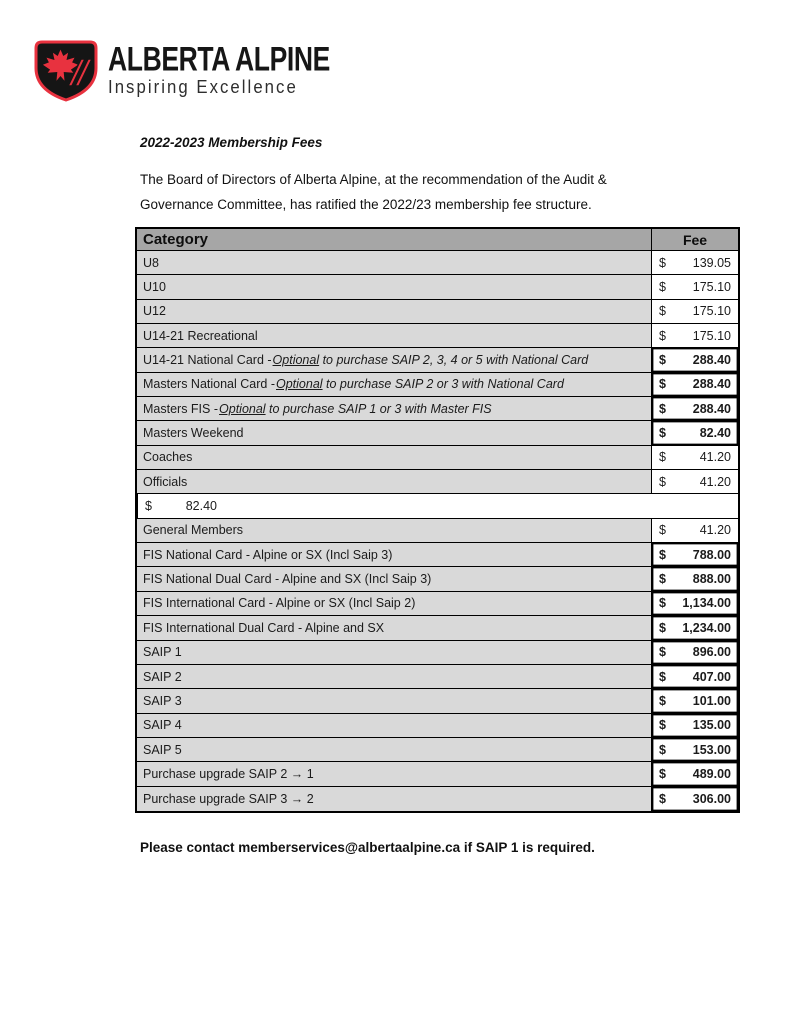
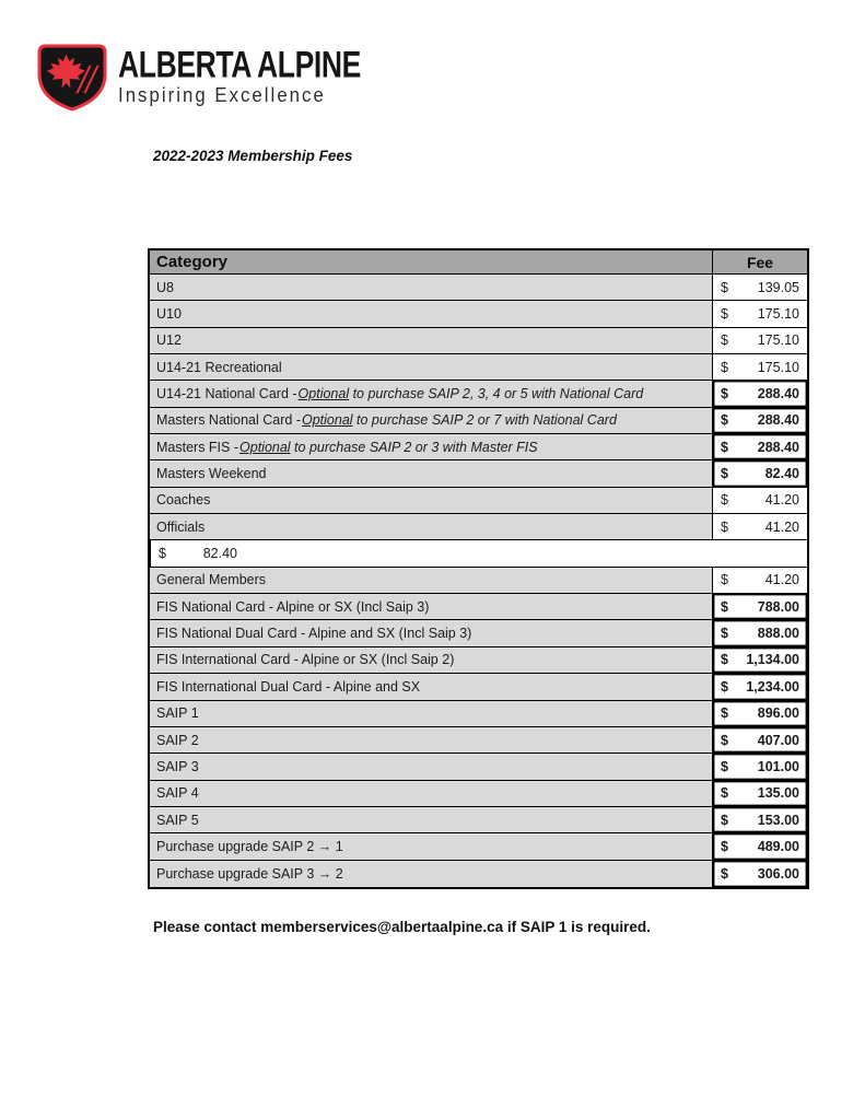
  ALBERTA ALPINE
  Inspiring Excellence
  2022-2023 Membership Fees
- The Board of Directors of Alberta Alpine, at the recommendation of the Audit &
- Governance Committee, has ratified the 2022/23 membership fee structure.
  Category
  Fee
  U8
  $
  139.05
  U10
  $
  175.10
  U12
  $
  175.10
  U14-21 Recreational
  $
  175.10
  U14-21 National Card -
  Optional
  to purchase SAIP 2, 3, 4 or 5 with National Card
  $
  288.40
  Masters National Card -
  Optional
- to purchase SAIP 2 or 3 with National Card
+ to purchase SAIP 2 or 7 with National Card
  $
  288.40
  Masters FIS -
  Optional
- to purchase SAIP 1 or 3 with Master FIS
+ to purchase SAIP 2 or 3 with Master FIS
  $
  288.40
  Masters Weekend
  $
  82.40
  Coaches
  $
  41.20
  Officials
  $
  41.20
  $
  82.40
  General Members
  $
  41.20
  FIS National Card - Alpine or SX (Incl Saip 3)
  $
  788.00
  FIS National Dual Card - Alpine and SX (Incl Saip 3)
  $
  888.00
  FIS International Card - Alpine or SX (Incl Saip 2)
  $
  1,134.00
  FIS International Dual Card - Alpine and SX
  $
  1,234.00
  SAIP 1
  $
  896.00
  SAIP 2
  $
  407.00
  SAIP 3
  $
  101.00
  SAIP 4
  $
  135.00
  SAIP 5
  $
  153.00
  Purchase upgrade SAIP 2 → 1
  $
  489.00
  Purchase upgrade SAIP 3 → 2
  $
  306.00
  Please contact memberservices@albertaalpine.ca if SAIP 1 is required.
